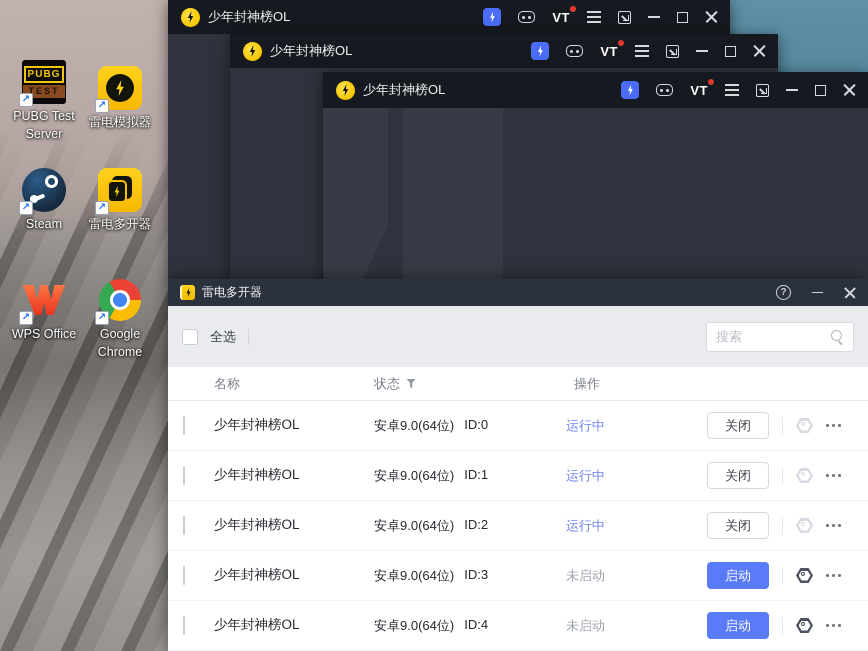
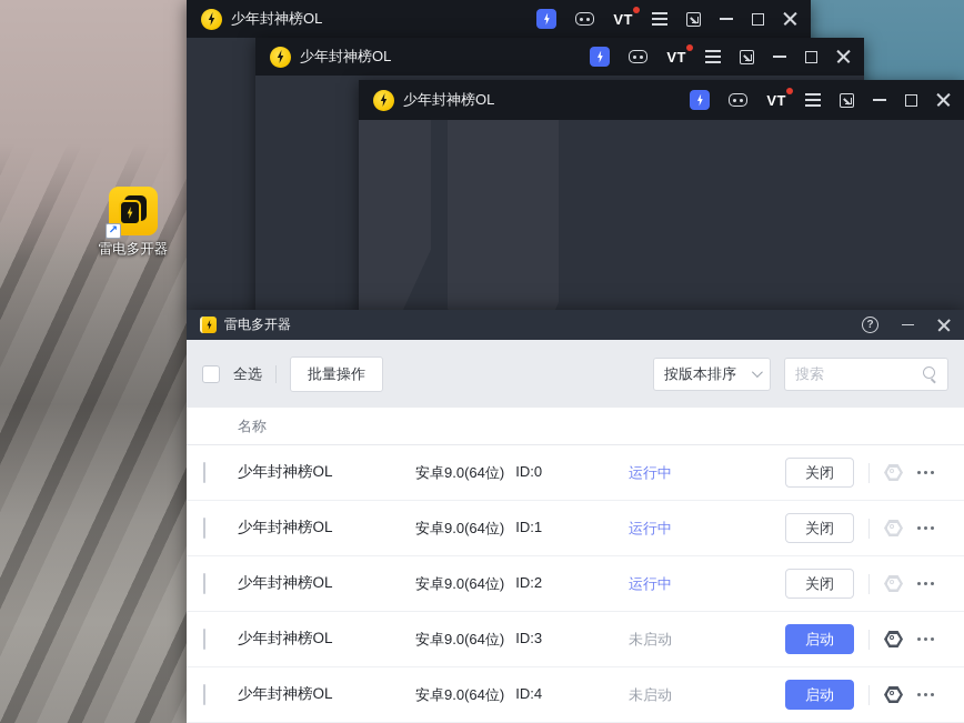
- PUBG
- TEST
- PUBG Test Server
- 雷电模拟器
- Steam
  雷电多开器
- WPS Office
- Google Chrome
  少年封神榜OL
  VT
  少年封神榜OL
  VT
  少年封神榜OL
  VT
  雷电多开器
  ?
  全选
+ 批量操作
+ 按版本排序
  搜索
  名称
- 状态
- 操作
  少年封神榜OL
  安卓9.0(64位)
  ID:0
  运行中
  关闭
  少年封神榜OL
  安卓9.0(64位)
  ID:1
  运行中
  关闭
  少年封神榜OL
  安卓9.0(64位)
  ID:2
  运行中
  关闭
  少年封神榜OL
  安卓9.0(64位)
  ID:3
  未启动
  启动
  少年封神榜OL
  安卓9.0(64位)
  ID:4
  未启动
  启动
